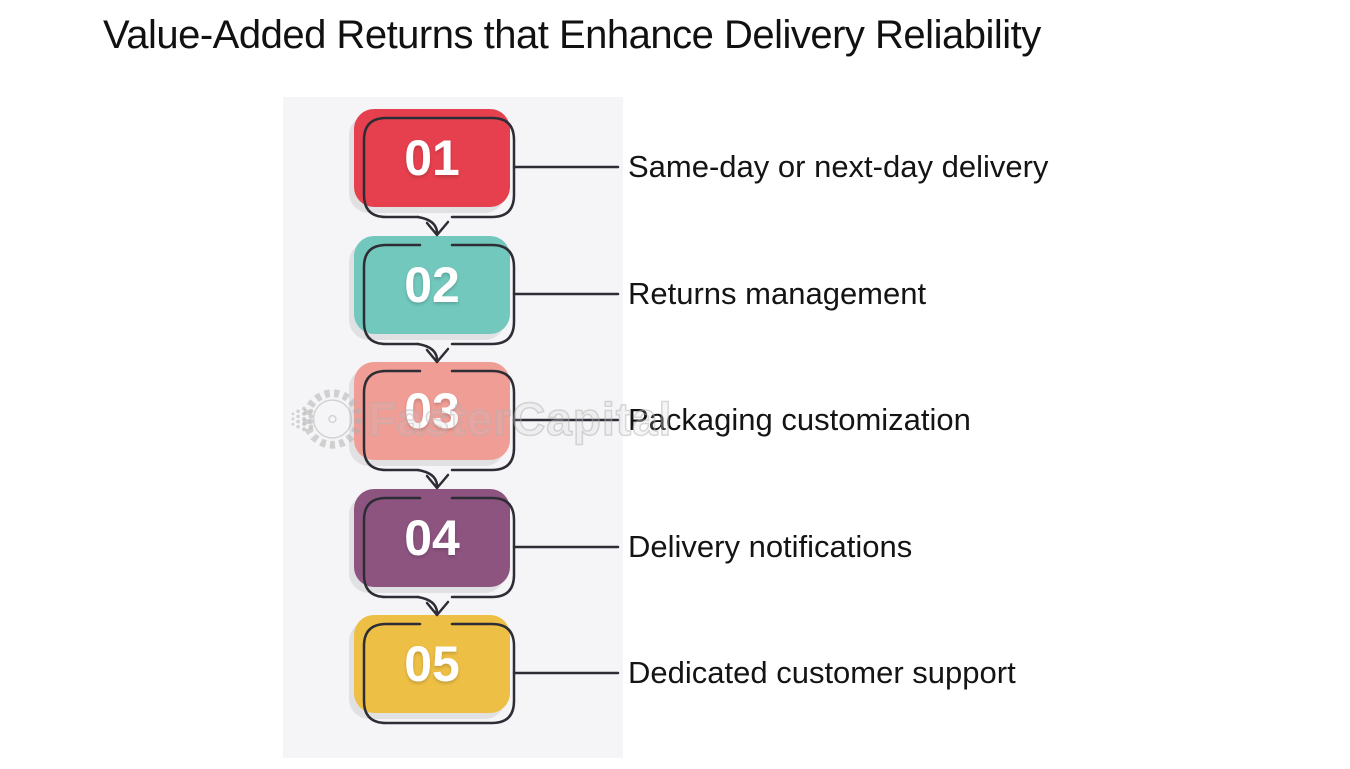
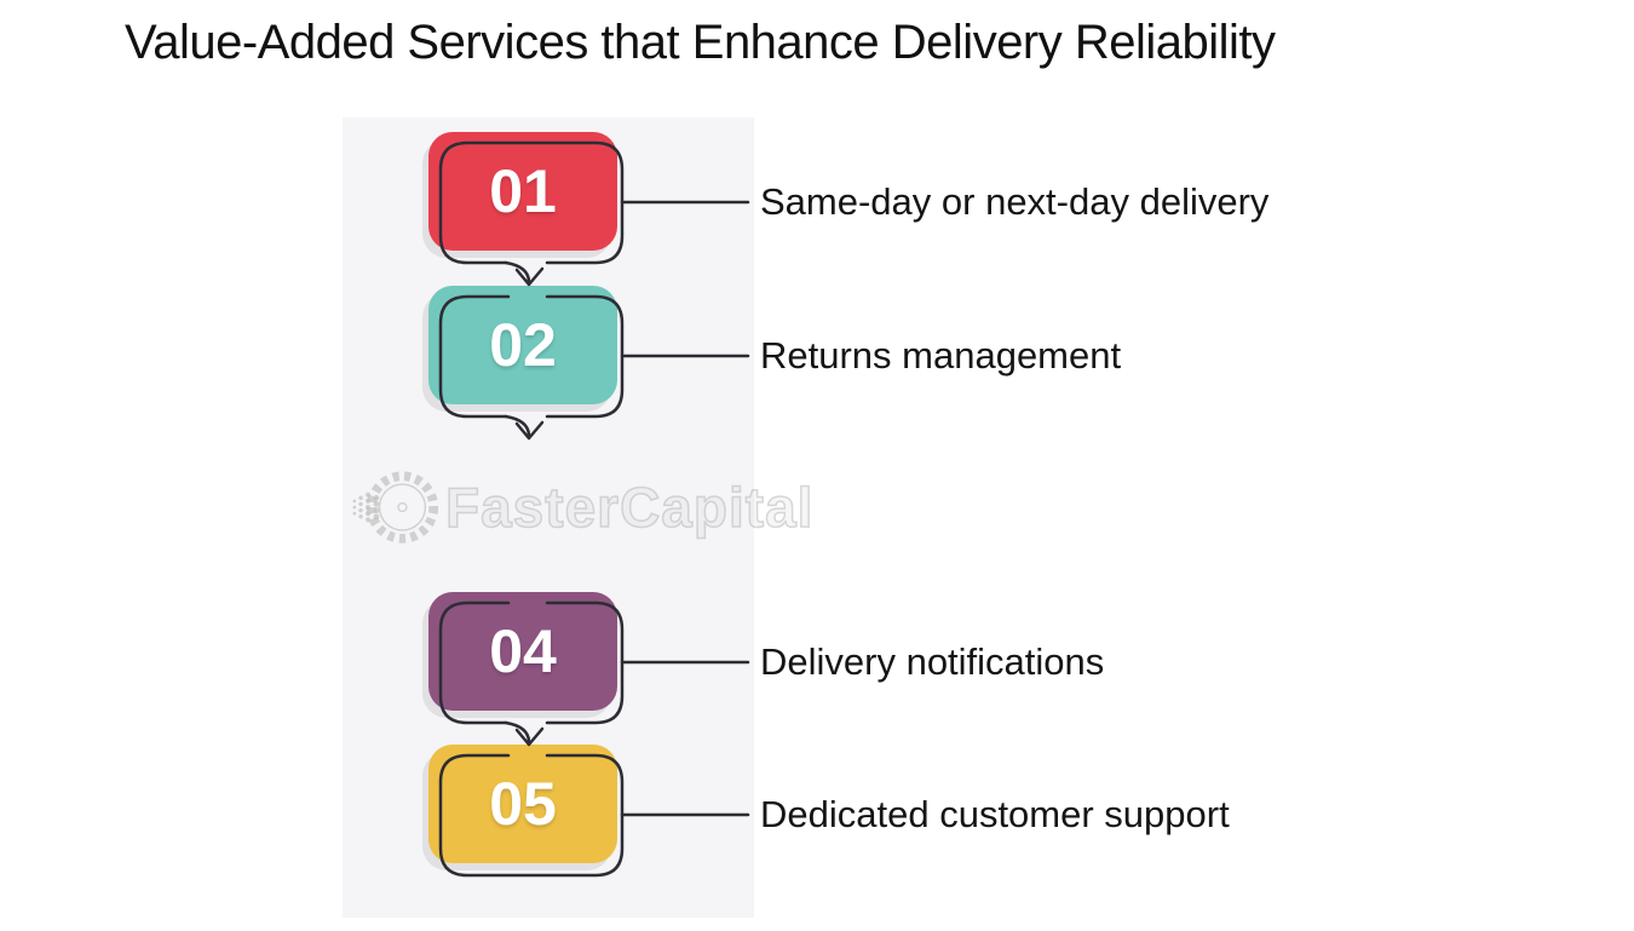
- Value-Added Returns that Enhance Delivery Reliability
+ Value-Added Services that Enhance Delivery Reliability
  01
  Same-day or next-day delivery
  02
  Returns management
- 03
- Packaging customization
  04
  Delivery notifications
  05
  Dedicated customer support
  FasterCapital
